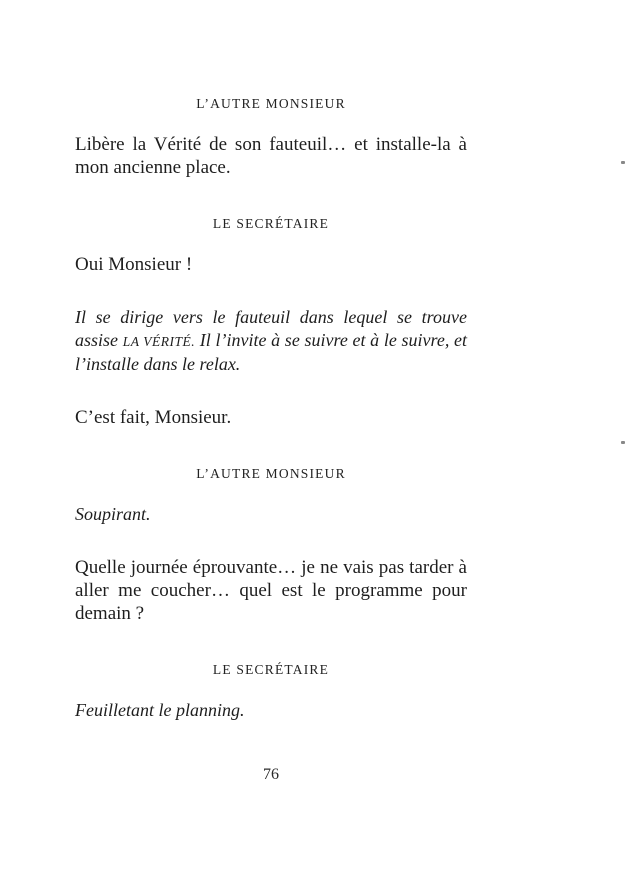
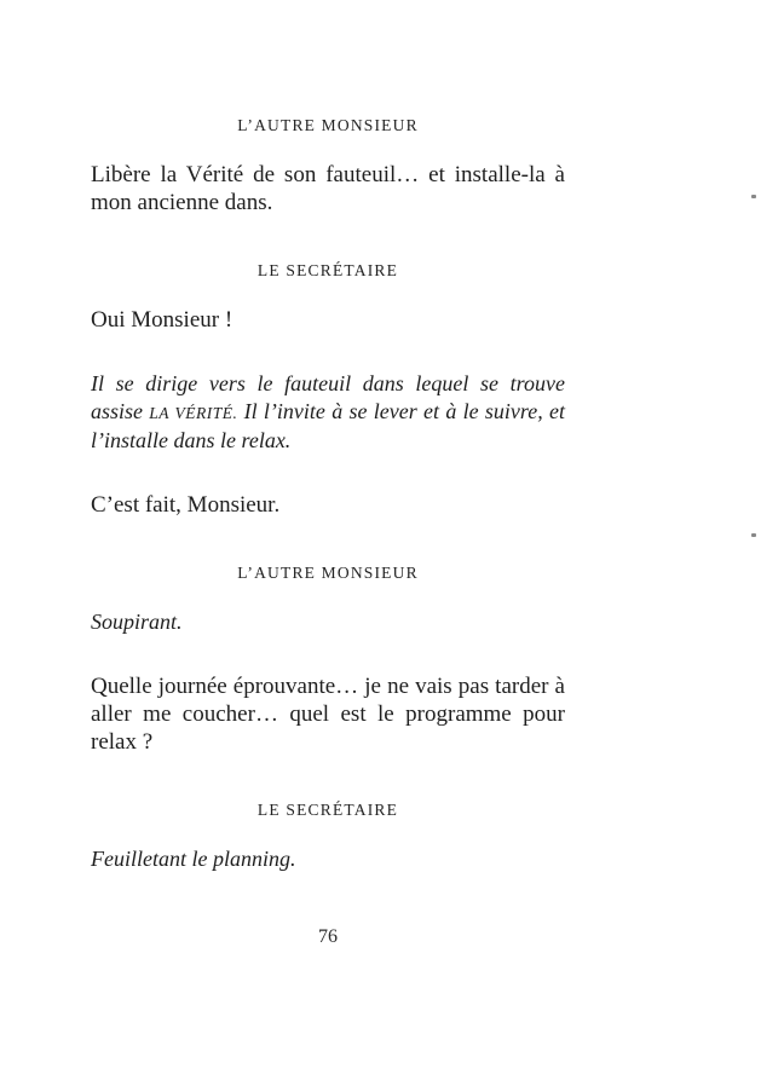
  L’AUTRE MONSIEUR
- Libère la Vérité de son fauteuil… et installe-la à mon ancienne place.
+ Libère la Vérité de son fauteuil… et installe-la à mon ancienne dans.
  LE SECRÉTAIRE
  Oui Monsieur !
- Il se dirige vers le fauteuil dans lequel se trouve assise LA VÉRITÉ. Il l’invite à se suivre et à le suivre, et l’installe dans le relax.
+ Il se dirige vers le fauteuil dans lequel se trouve assise LA VÉRITÉ. Il l’invite à se lever et à le suivre, et l’installe dans le relax.
  C’est fait, Monsieur.
  L’AUTRE MONSIEUR
  Soupirant.
- Quelle journée éprouvante… je ne vais pas tarder à aller me coucher… quel est le programme pour demain ?
+ Quelle journée éprouvante… je ne vais pas tarder à aller me coucher… quel est le programme pour relax ?
  LE SECRÉTAIRE
  Feuilletant le planning.
  76
